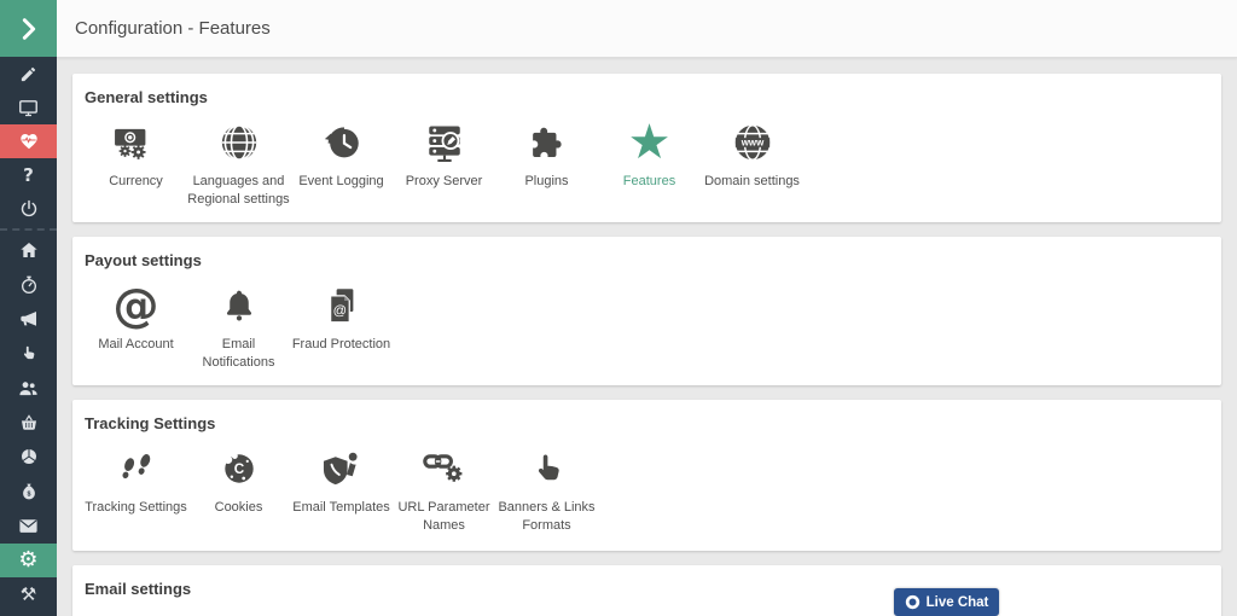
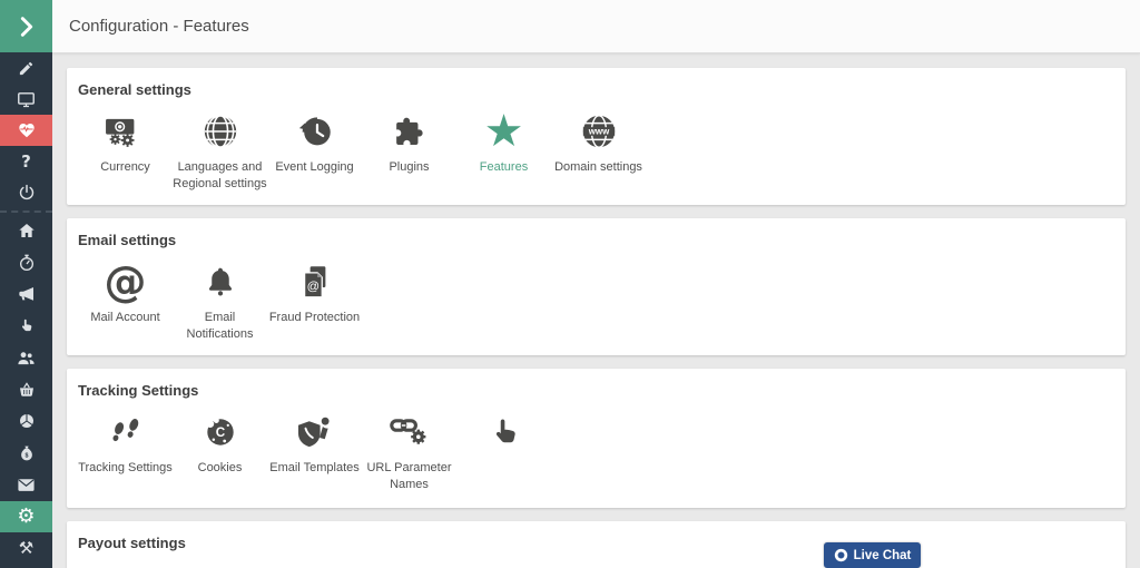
  ?
  ⚙
  ⚒
  Configuration - Features
  General settings
  Currency
  Languages and Regional settings
  Event Logging
- Proxy Server
  Plugins
  ★
  Features
  www
  Domain settings
- Payout settings
+ Email settings
  @
  Mail Account
  Email Notifications
  @
  Fraud Protection
  Tracking Settings
  Tracking Settings
  C
  Cookies
  Email Templates
  URL Parameter Names
- Banners & Links Formats
- Email settings
+ Payout settings
  Live Chat
